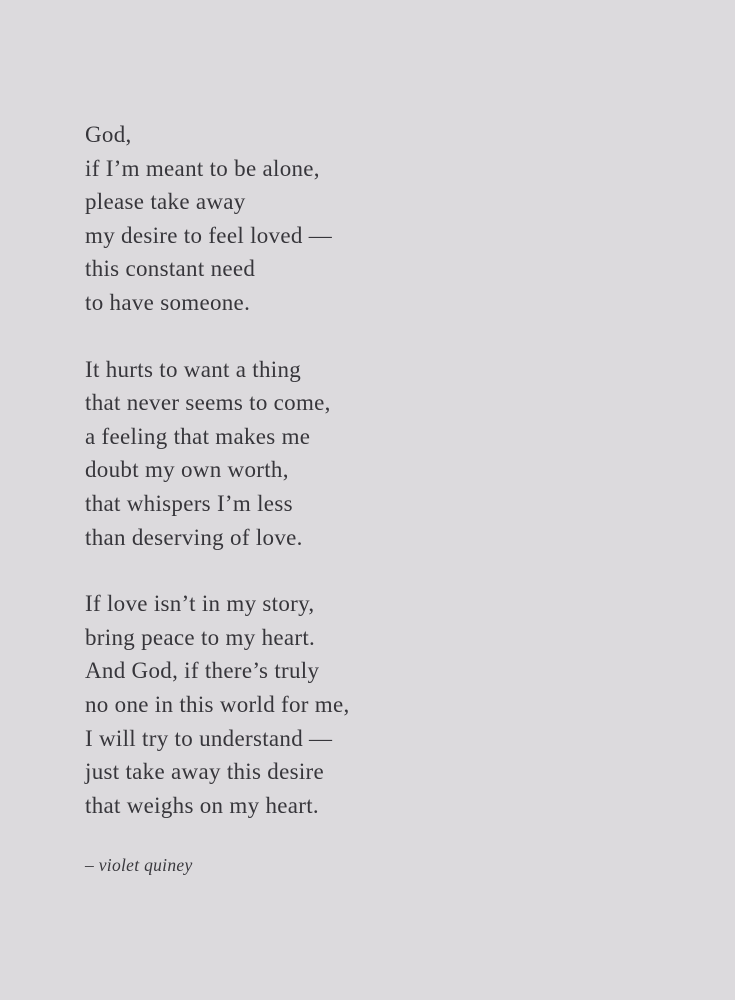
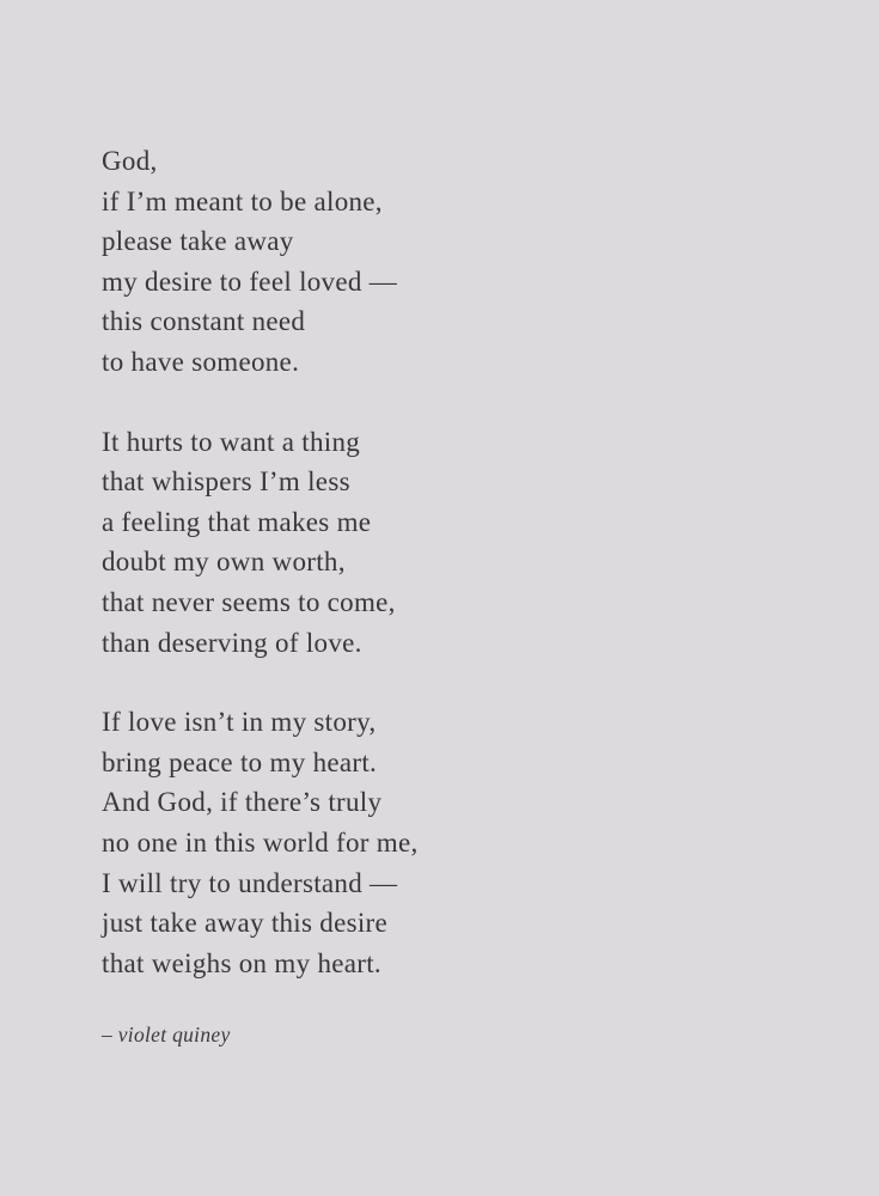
  God,
  if I’m meant to be alone,
  please take away
  my desire to feel loved —
  this constant need
  to have someone.
  It hurts to want a thing
- that never seems to come,
+ that whispers I’m less
  a feeling that makes me
  doubt my own worth,
- that whispers I’m less
+ that never seems to come,
  than deserving of love.
  If love isn’t in my story,
  bring peace to my heart.
  And God, if there’s truly
  no one in this world for me,
  I will try to understand —
  just take away this desire
  that weighs on my heart.
  – violet quiney
